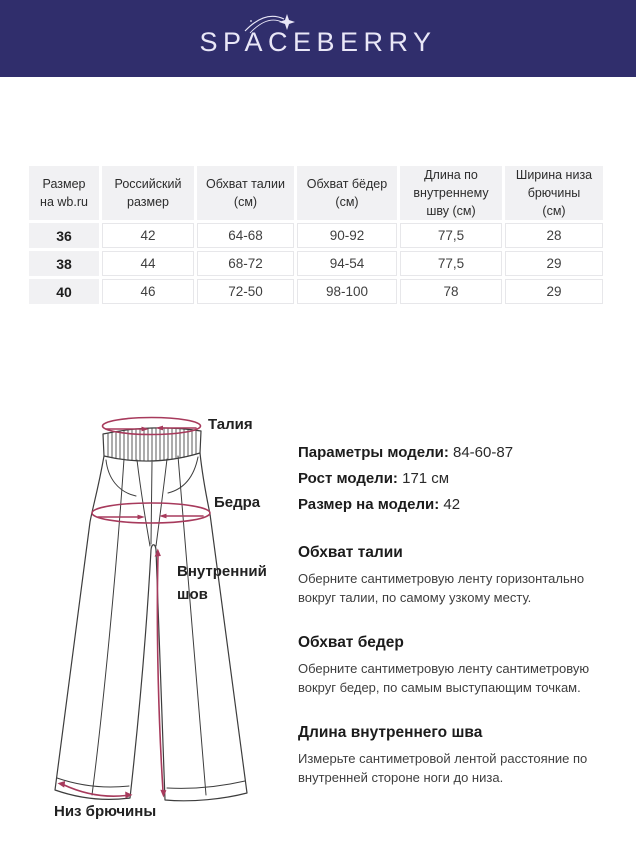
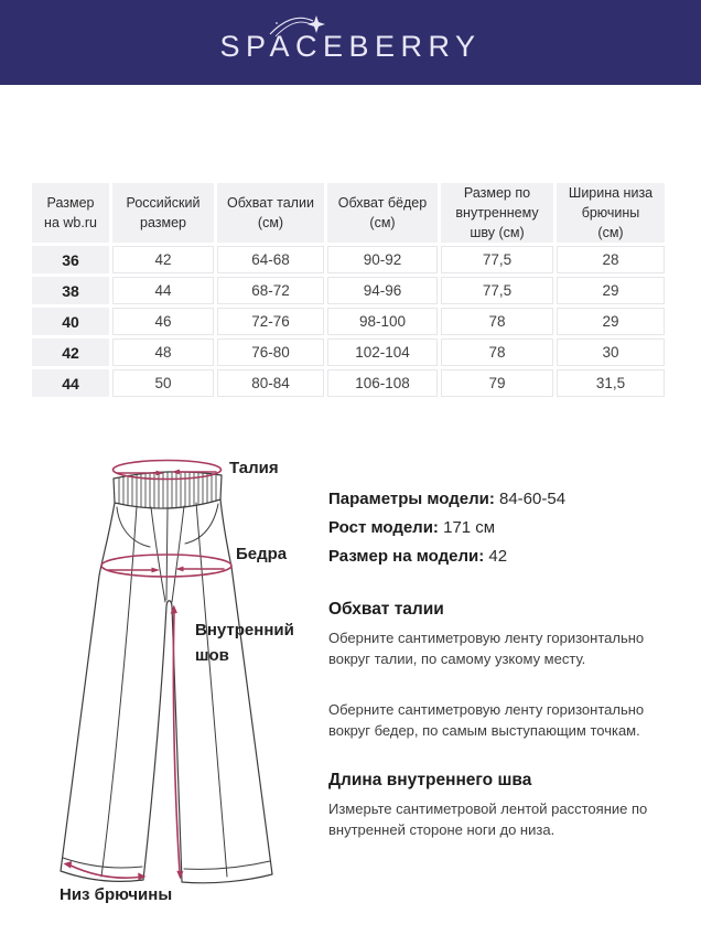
  SPACEBERRY
- Размер на wb.ru	Российский размер	Обхват талии (см)	Обхват бёдер (см)	Длина по внутреннему шву (см)	Ширина низа брючины (см)
+ Размер на wb.ru	Российский размер	Обхват талии (см)	Обхват бёдер (см)	Размер по внутреннему шву (см)	Ширина низа брючины (см)
  36	42	64-68	90-92	77,5	28
- 38	44	68-72	94-54	77,5	29
+ 38	44	68-72	94-96	77,5	29
- 40	46	72-50	98-100	78	29
+ 40	46	72-76	98-100	78	29
+ 42	48	76-80	102-104	78	30
+ 44	50	80-84	106-108	79	31,5
  Талия
  Бедра
  Внутренний
  шов
  Низ брючины
- Параметры модели: 84-60-87
+ Параметры модели: 84-60-54
  Рост модели: 171 см
  Размер на модели: 42
  Обхват талии
  Оберните сантиметровую ленту горизонтально вокруг талии, по самому узкому месту.
- Обхват бедер
- Оберните сантиметровую ленту сантиметровую вокруг бедер, по самым выступающим точкам.
+ Оберните сантиметровую ленту горизонтально вокруг бедер, по самым выступающим точкам.
  Длина внутреннего шва
  Измерьте сантиметровой лентой расстояние по внутренней стороне ноги до низа.
